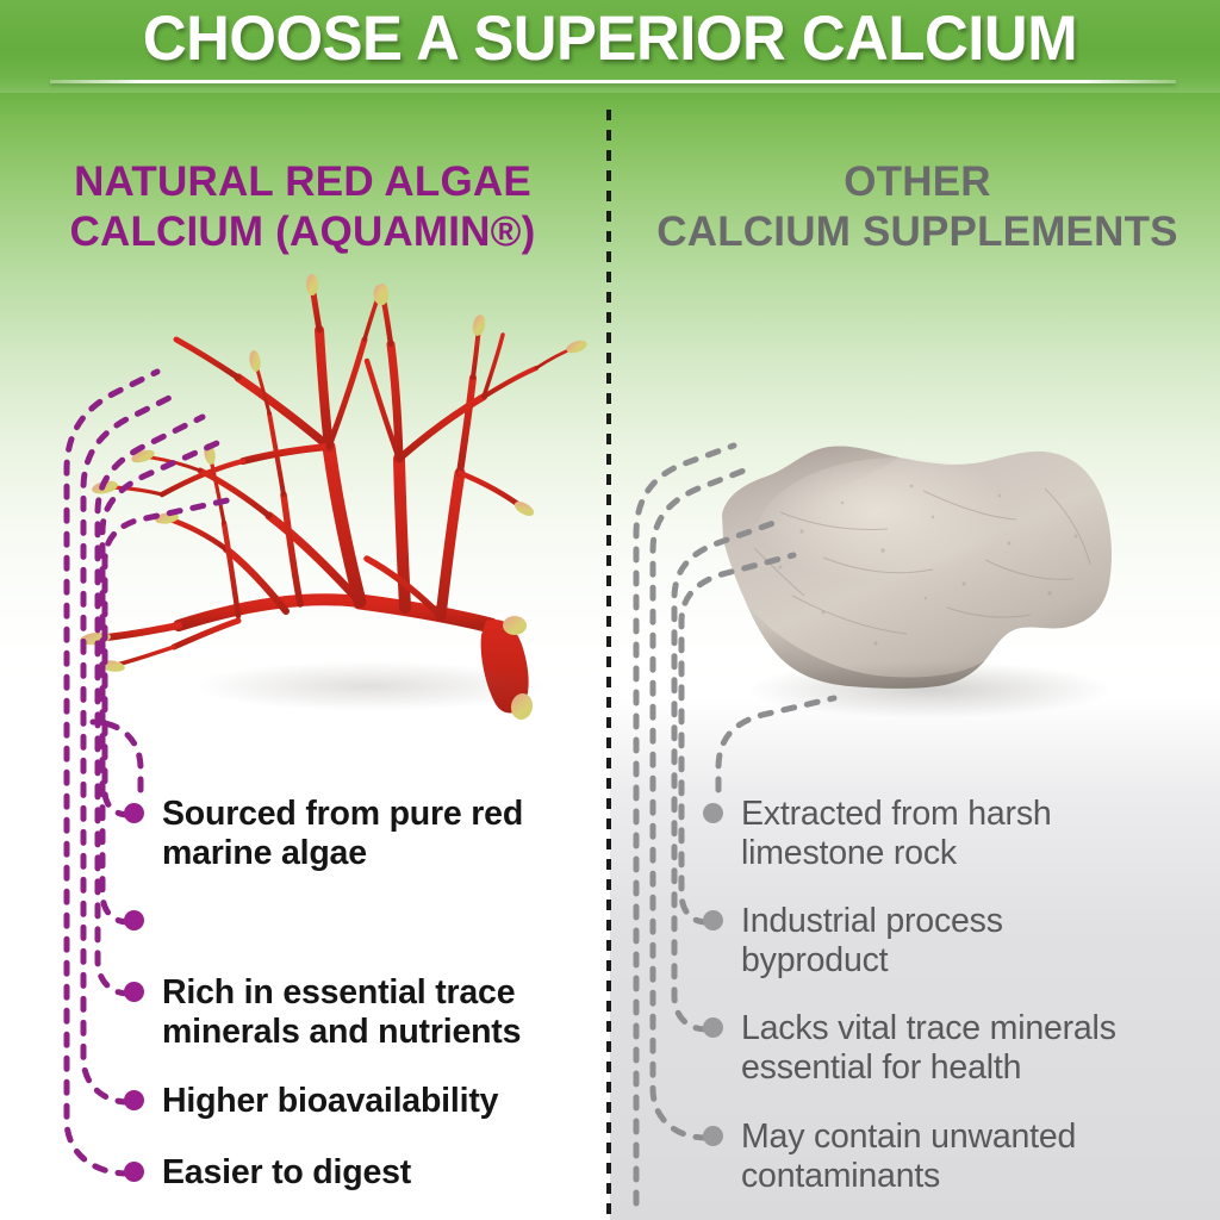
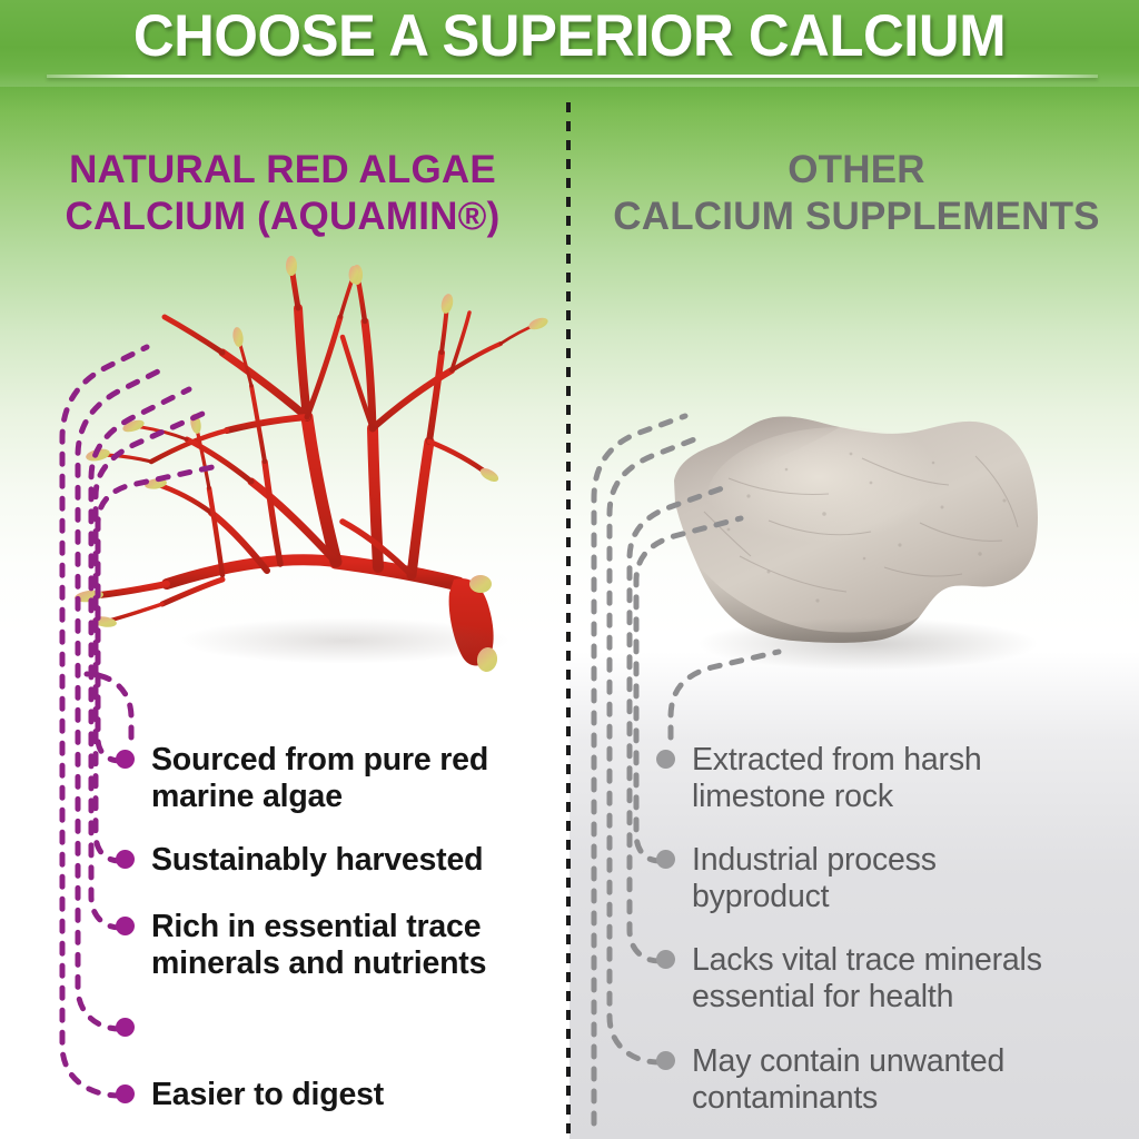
  CHOOSE A SUPERIOR CALCIUM
  NATURAL RED ALGAE
  CALCIUM (AQUAMIN®)
  OTHER
  CALCIUM SUPPLEMENTS
  Sourced from pure red
  marine algae
+ Sustainably harvested
  Rich in essential trace
  minerals and nutrients
- Higher bioavailability
  Easier to digest
  Extracted from harsh
  limestone rock
  Industrial process
  byproduct
  Lacks vital trace minerals
  essential for health
  May contain unwanted
  contaminants
